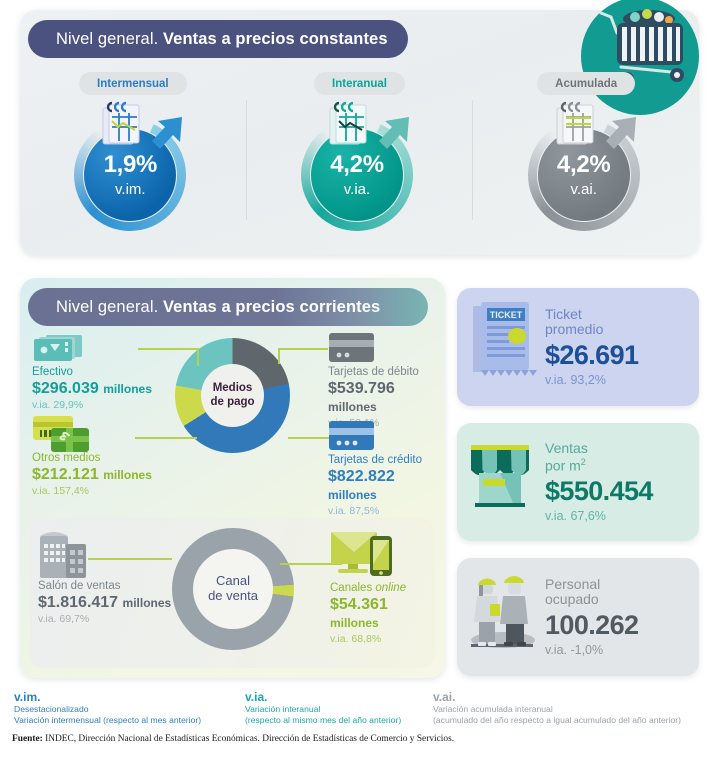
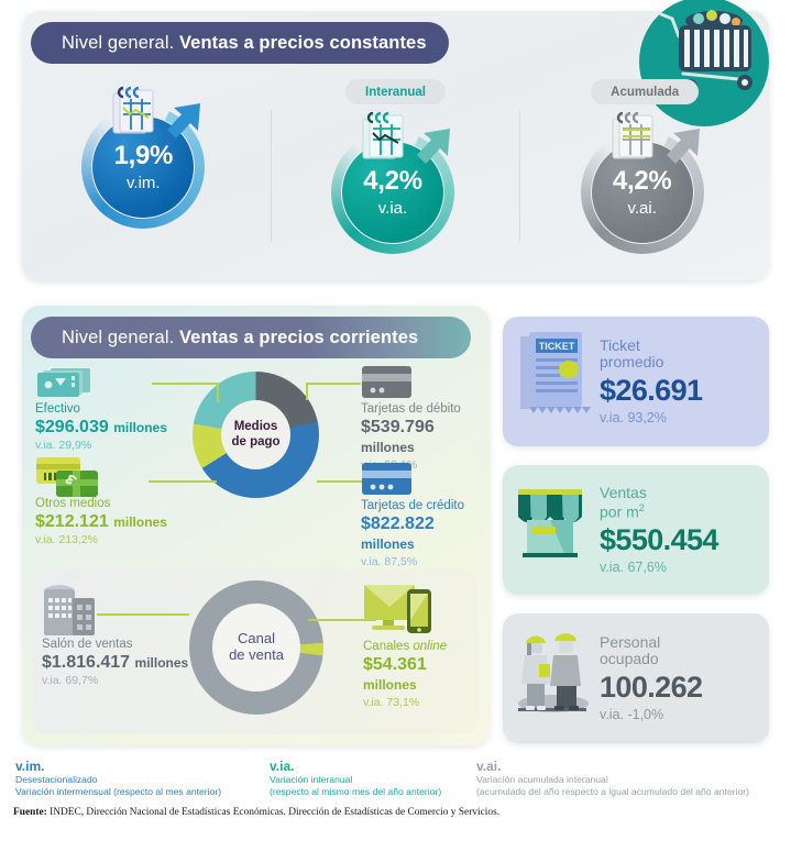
  Nivel general.
  Ventas a precios constantes
- Intermensual
  1,9%
  v.im.
  Interanual
  4,2%
  v.ia.
  Acumulada
  4,2%
  v.ai.
  Nivel general.
  Ventas a precios corrientes
  Medios
  de pago
  Efectivo
  $296.039 millones
  v.ia. 29,9%
  Otros medios
  $212.121 millones
- v.ia. 157,4%
+ v.ia. 213,2%
  Tarjetas de débito
  $539.796 millones
  Tarjetas de crédito
  $822.822 millones
  v.ia. 87,5%
  Canal
  de venta
  Salón de ventas
  $1.816.417 millones
  v.ia. 69,7%
  Canales online
  $54.361 millones
- v.ia. 68,8%
+ v.ia. 73,1%
  TICKET
  Ticket
  promedio
  $26.691
  v.ia. 93,2%
  Ventas
  por m2
  $550.454
  v.ia. 67,6%
  Personal
  ocupado
  100.262
  v.ia. -1,0%
  v.im.
  Desestacionalizado
  Variación intermensual (respecto al mes anterior)
  v.ia.
  Variación interanual
  (respecto al mismo mes del año anterior)
  v.ai.
  Variación acumulada interanual
  (acumulado del año respecto a igual acumulado del año anterior)
  Fuente: INDEC, Dirección Nacional de Estadísticas Económicas. Dirección de Estadísticas de Comercio y Servicios.
